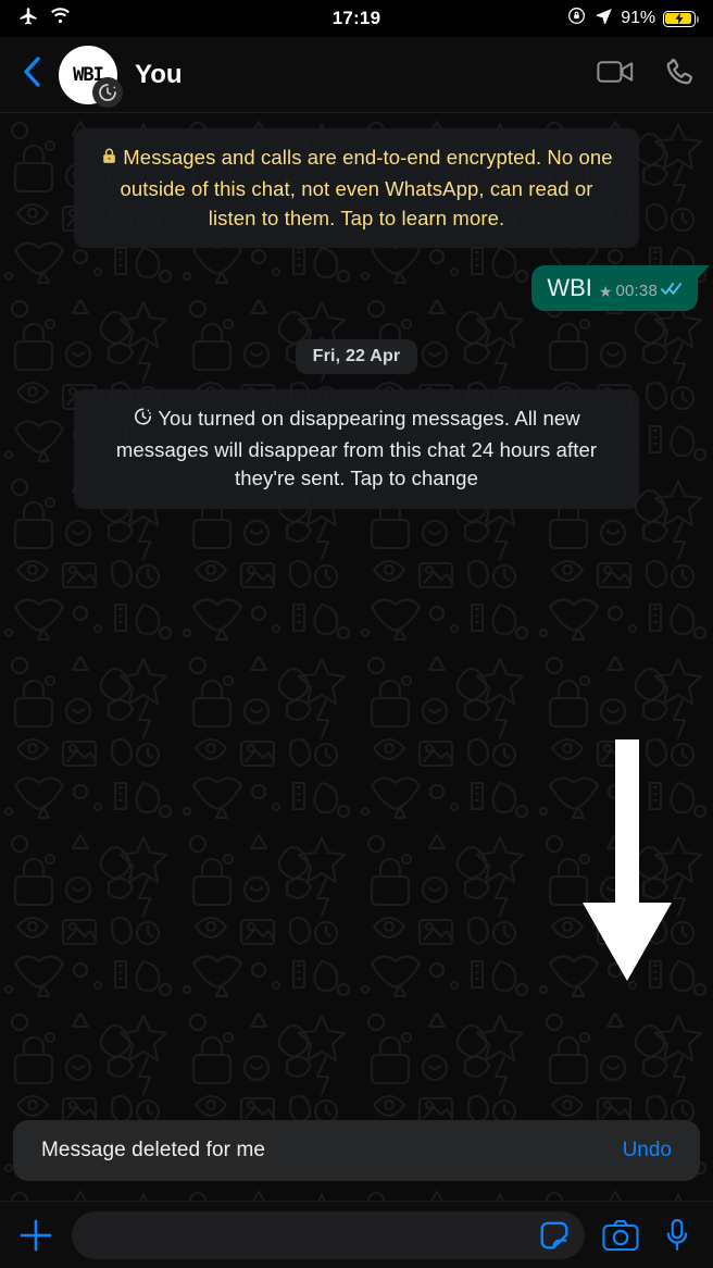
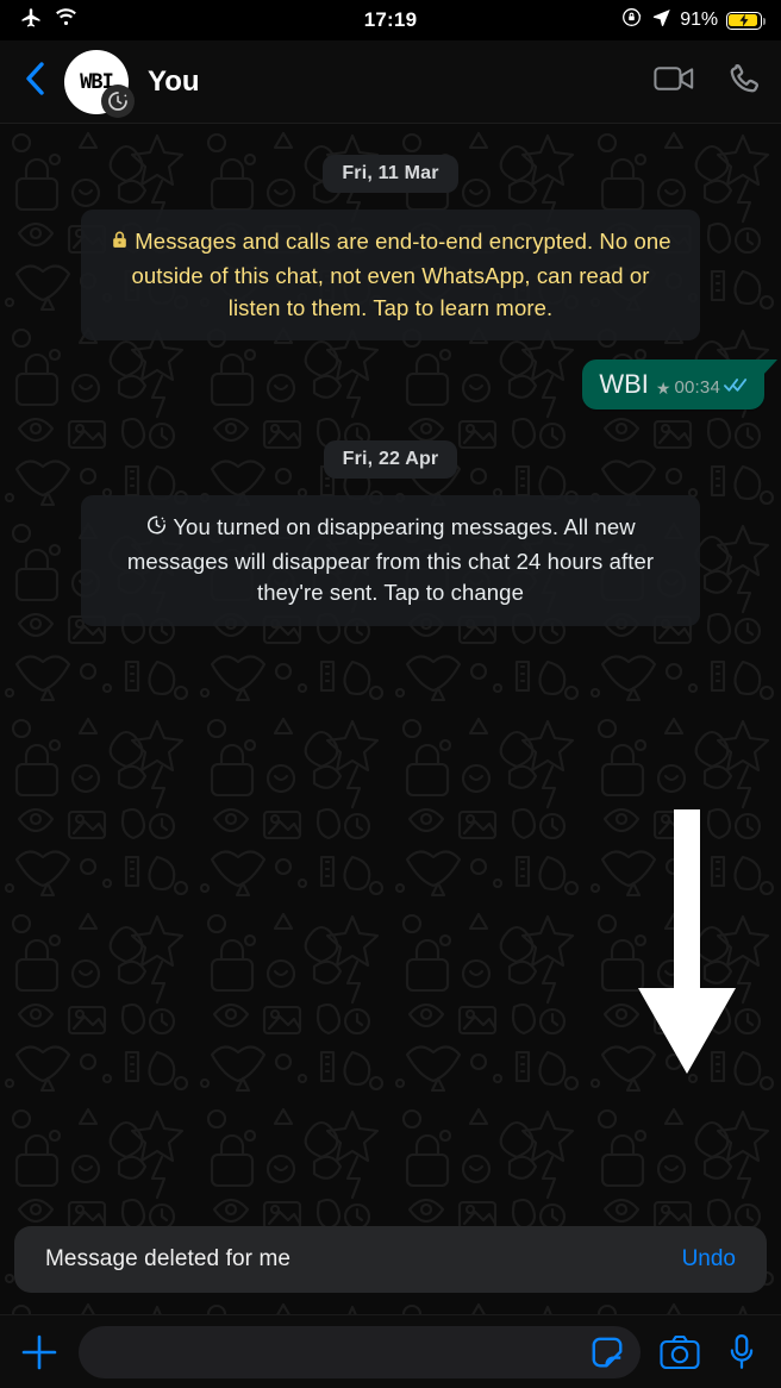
  17:19
  91%
  WBI
  You
+ Fri, 11 Mar
  Messages and calls are end-to-end encrypted. No one outside of this chat, not even WhatsApp, can read or listen to them. Tap to learn more.
  WBI
  ★
- 00:38
+ 00:34
  Fri, 22 Apr
  You turned on disappearing messages. All new messages will disappear from this chat 24 hours after they're sent. Tap to change
  Message deleted for me
  Undo
